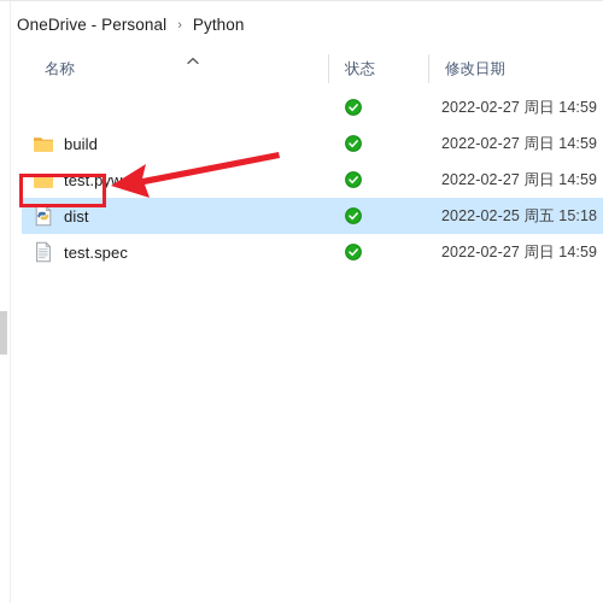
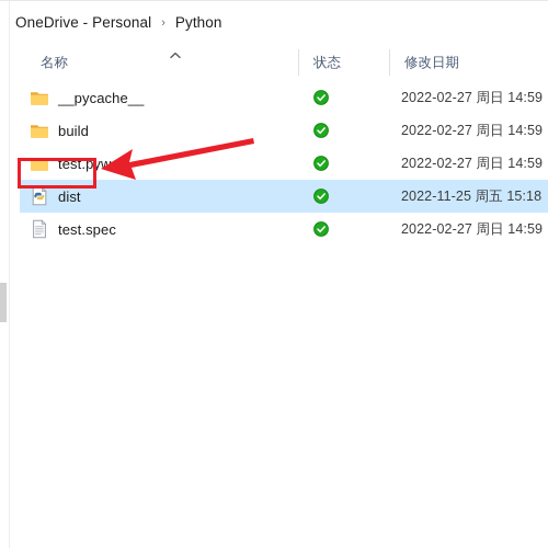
  OneDrive - Personal
  ›
  Python
  名称
  状态
  修改日期
+ __pycache__
  2022-02-27 周日 14:59
  build
  2022-02-27 周日 14:59
  test.pyw
  2022-02-27 周日 14:59
  dist
- 2022-02-25 周五 15:18
+ 2022-11-25 周五 15:18
  test.spec
  2022-02-27 周日 14:59
